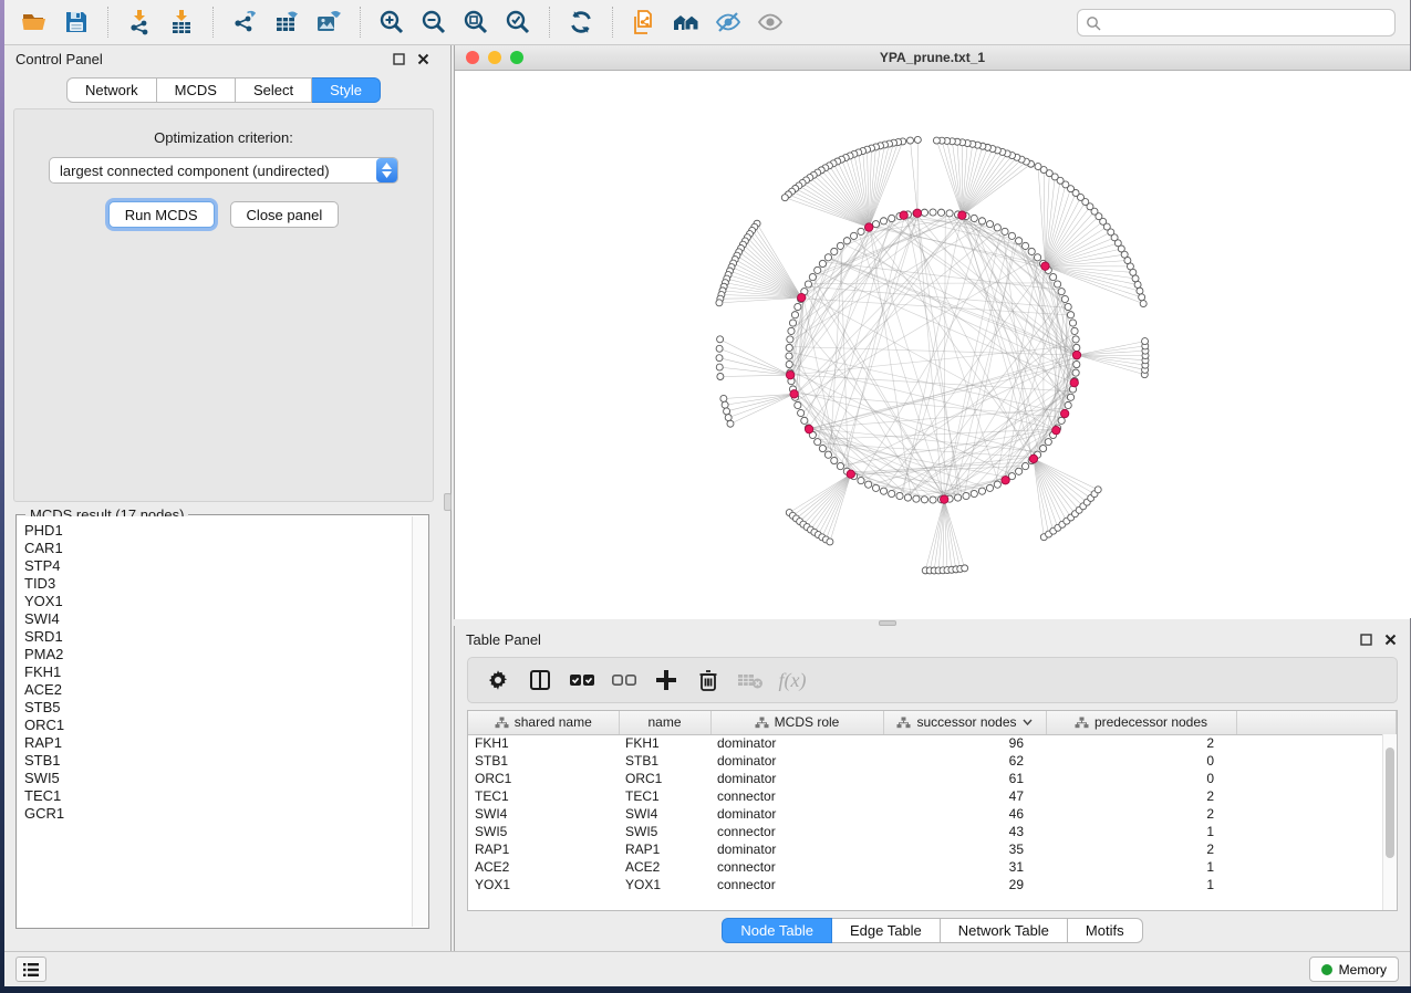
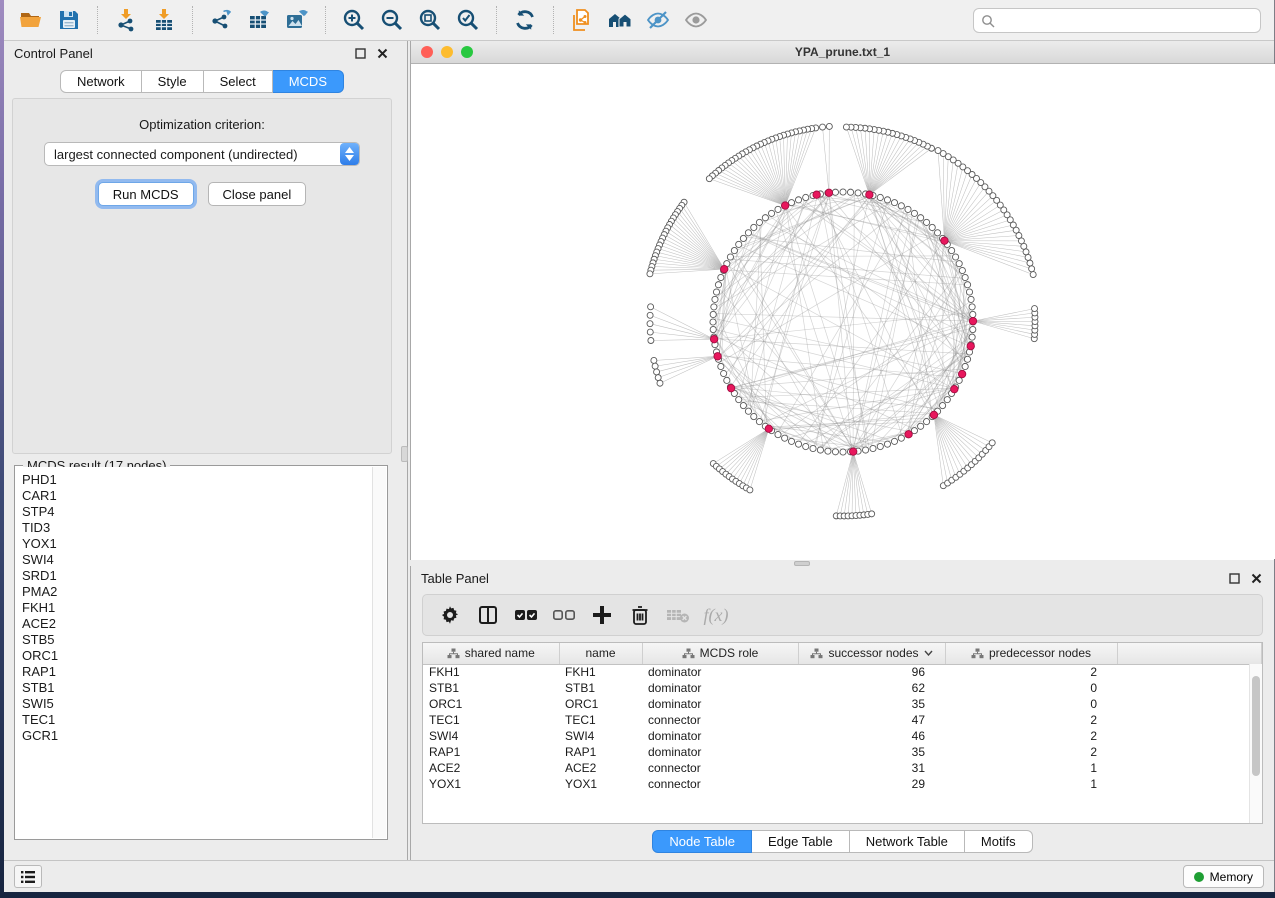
  Control Panel
  Network
- MCDS
+ Style
  Select
- Style
+ MCDS
  Optimization criterion:
  largest connected component (undirected)
  Run MCDS
  Close panel
  MCDS result (17 nodes)
  PHD1
  CAR1
  STP4
  TID3
  YOX1
  SWI4
  SRD1
  PMA2
  FKH1
  ACE2
  STB5
  ORC1
  RAP1
  STB1
  SWI5
  TEC1
  GCR1
  YPA_prune.txt_1
  Table Panel
  f(x)
  shared name	name	MCDS role	successor nodes	predecessor nodes
  FKH1	FKH1	dominator	96	2
  STB1	STB1	dominator	62	0
- ORC1	ORC1	dominator	61	0
+ ORC1	ORC1	dominator	35	0
  TEC1	TEC1	connector	47	2
  SWI4	SWI4	dominator	46	2
- SWI5	SWI5	connector	43	1
  RAP1	RAP1	dominator	35	2
  ACE2	ACE2	connector	31	1
  YOX1	YOX1	connector	29	1
  Node Table
  Edge Table
  Network Table
  Motifs
  Memory
